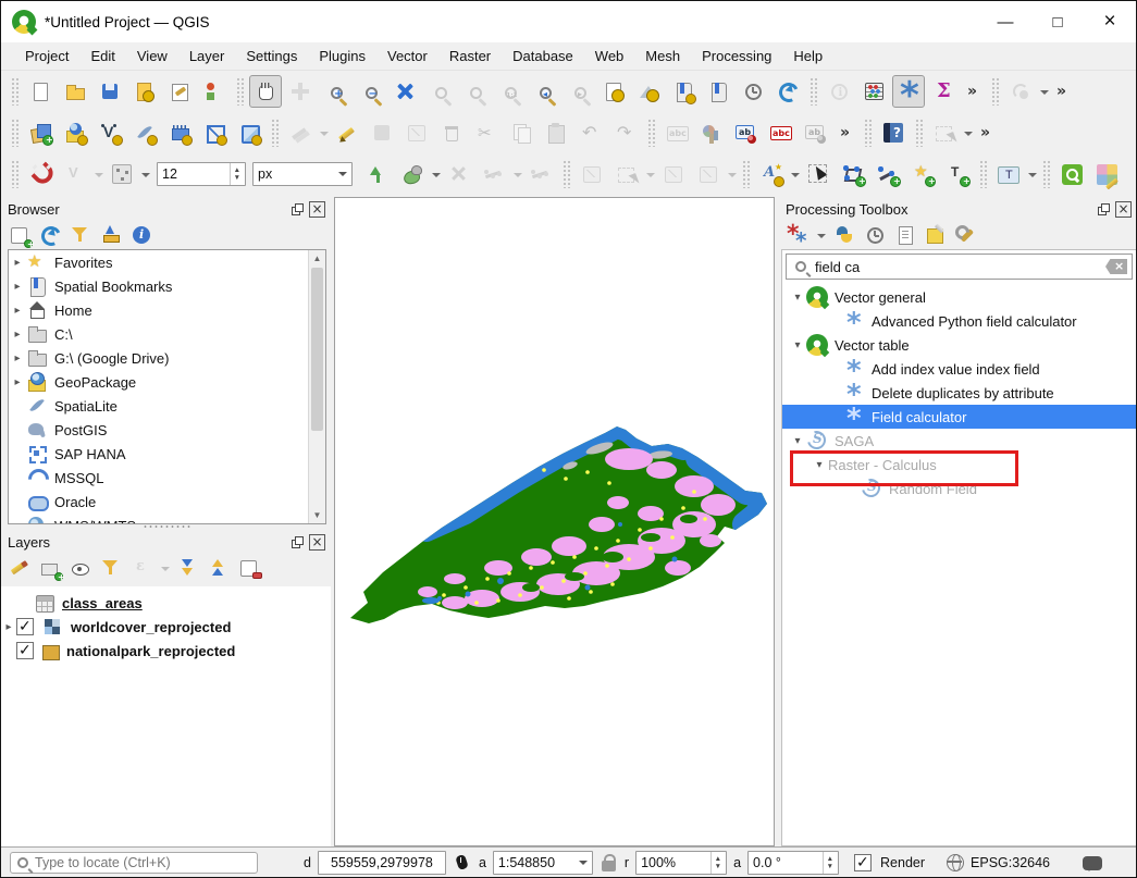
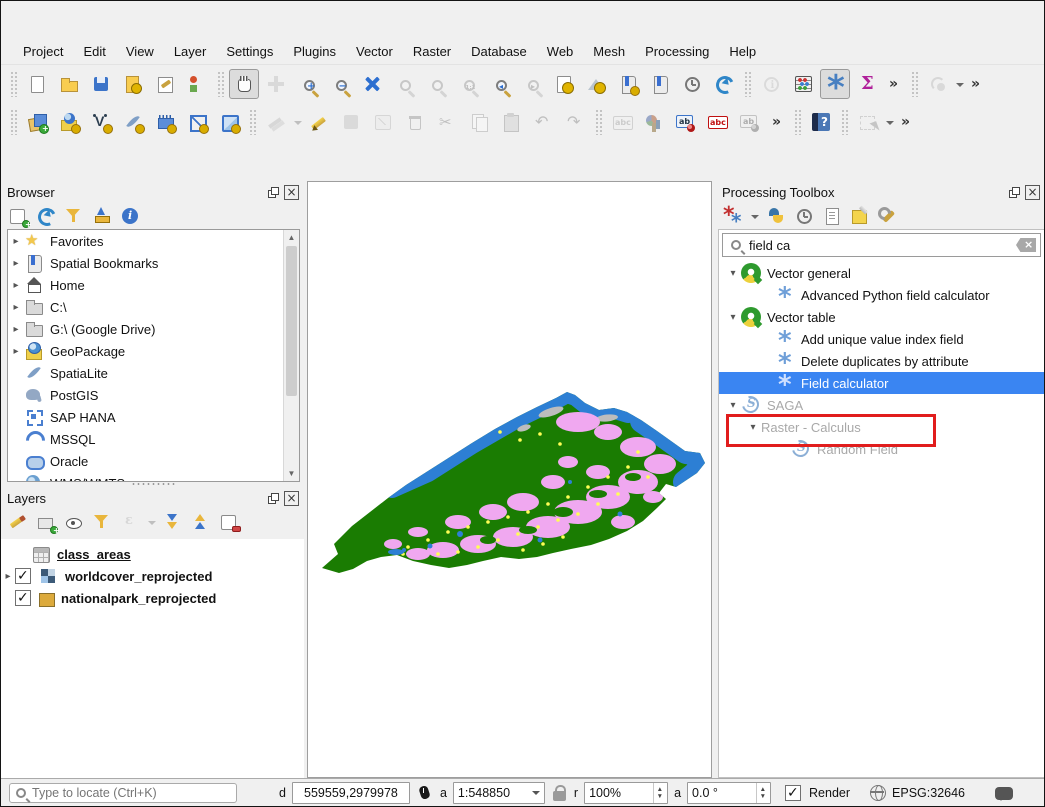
- *Untitled Project — QGIS
- —
- □
- ×
  Project
  Edit
  View
  Layer
  Settings
  Plugins
  Vector
  Raster
  Database
  Web
  Mesh
  Processing
  Help
- 12
- px
  Browser
  ▸
  Favorites
  ▸
  Spatial Bookmarks
  ▸
  Home
  ▸
  C:\
  ▸
  G:\ (Google Drive)
  ▸
  GeoPackage
  SpatiaLite
  PostGIS
  SAP HANA
  MSSQL
  Oracle
  ▲
  ▼
  Layers
  class_areas
  ▸
  worldcover_reprojected
  nationalpark_reprojected
  Processing Toolbox
  field ca
  ▾
  Vector general
  Advanced Python field calculator
  ▾
  Vector table
- Add index value index field
+ Add unique value index field
  Delete duplicates by attribute
  Field calculator
  ▾
  SAGA
  ▾
  Raster - Calculus
  Random Field
  Type to locate (Ctrl+K)
  d
  559559,2979978
  a
  1:548850
  r
  100%
  a
  0.0 °
  Render
  EPSG:32646
